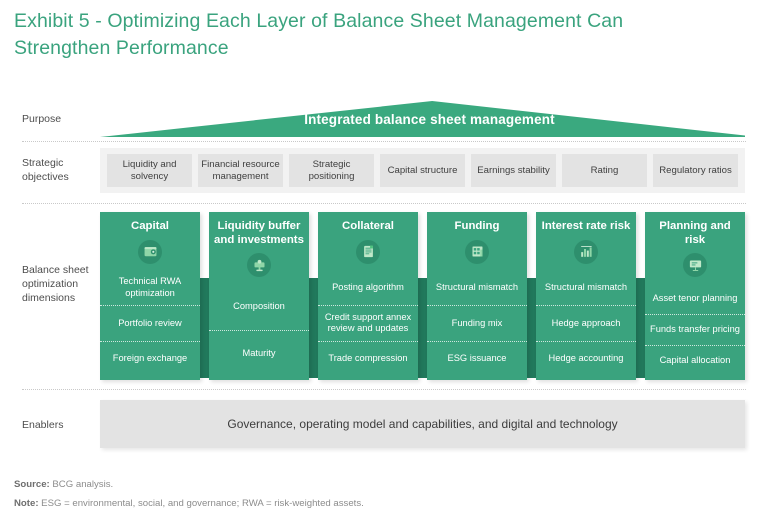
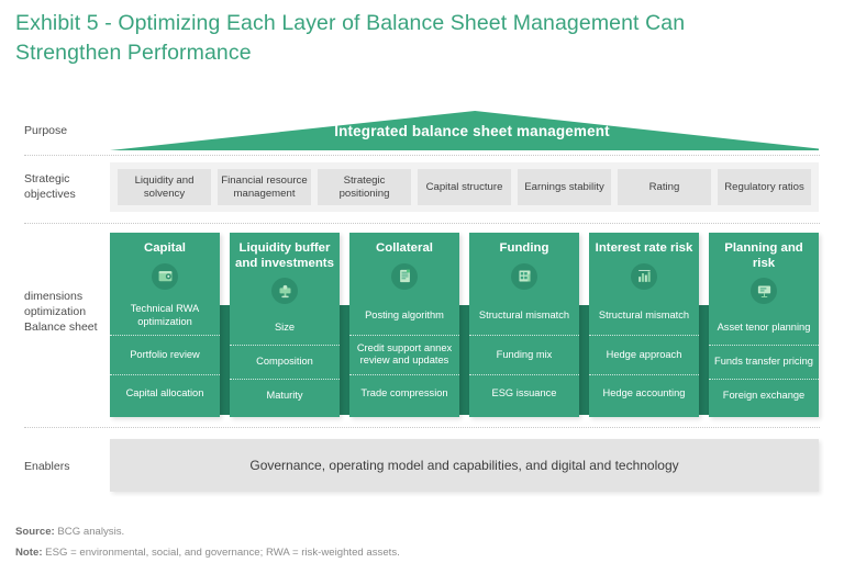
  Exhibit 5 - Optimizing Each Layer of Balance Sheet Management Can Strengthen Performance
  Purpose
  Integrated balance sheet management
  Strategic
  objectives
  Liquidity and solvency
  Financial resource management
  Strategic positioning
  Capital structure
  Earnings stability
  Rating
  Regulatory ratios
- Balance sheet
+ dimensions
  optimization
- dimensions
+ Balance sheet
  Capital
  Technical RWA optimization
  Portfolio review
- Foreign exchange
+ Capital allocation
  Liquidity buffer and investments
+ Size
  Composition
  Maturity
  Collateral
  Posting algorithm
  Credit support annex review and updates
  Trade compression
  Funding
  Structural mismatch
  Funding mix
  ESG issuance
  Interest rate risk
  Structural mismatch
  Hedge approach
  Hedge accounting
  Planning and risk
  Asset tenor planning
  Funds transfer pricing
- Capital allocation
+ Foreign exchange
  Enablers
  Governance, operating model and capabilities, and digital and technology
  Source: BCG analysis.
  Note: ESG = environmental, social, and governance; RWA = risk-weighted assets.
